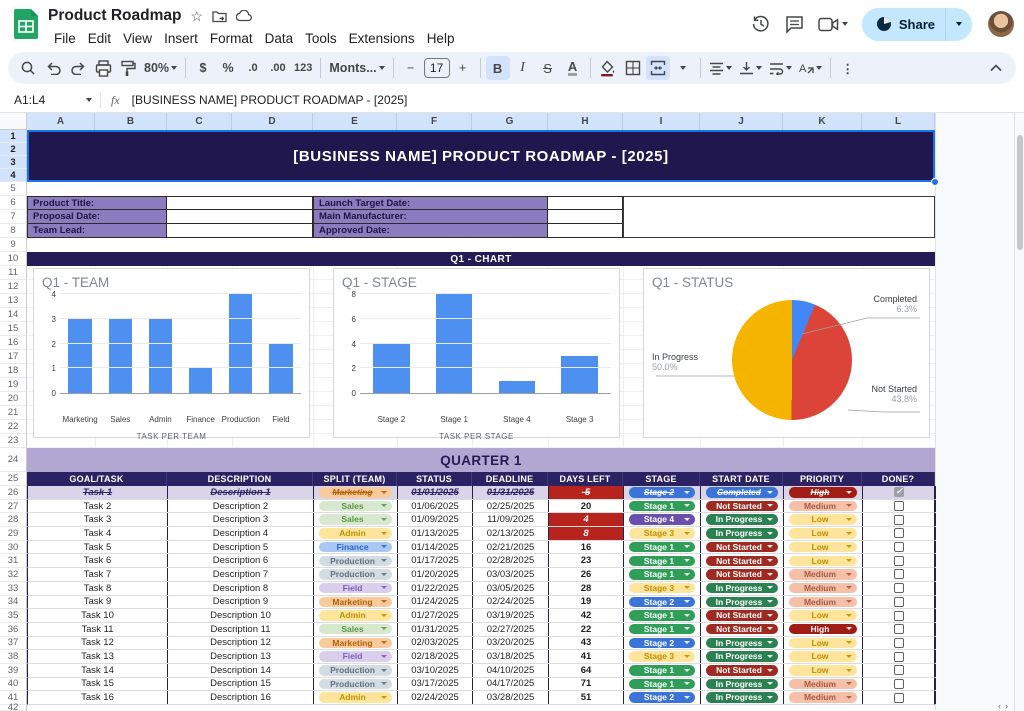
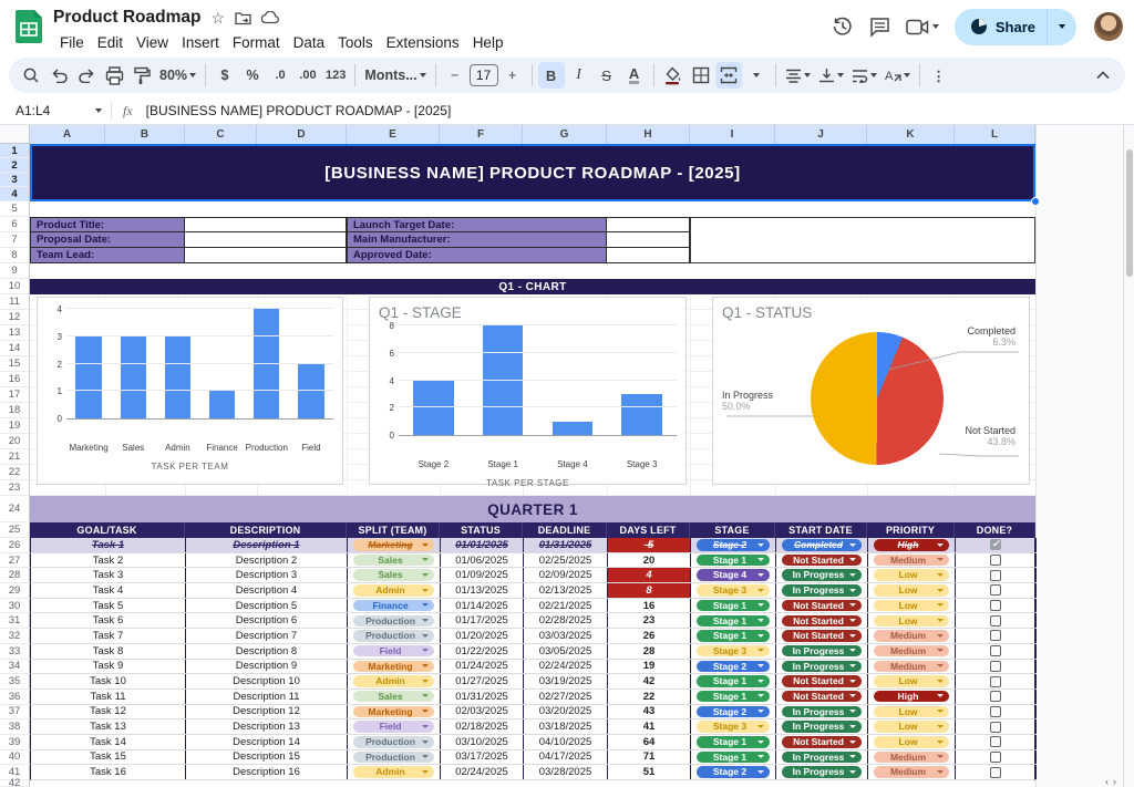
  Product Roadmap
  ☆
  File
  Edit
  View
  Insert
  Format
  Data
  Tools
  Extensions
  Help
  Share
  80%
  $
  %
  .0
  .00
  123
  Monts...
  −
  17
  +
  B
  I
  S
  A
  A
  ⋮
  A1:L4
  fx
  [BUSINESS NAME] PRODUCT ROADMAP - [2025]
  A
  B
  C
  D
  E
  F
  G
  H
  I
  J
  K
  L
  1
  2
  3
  4
  5
  6
  7
  8
  9
  10
  11
  12
  13
  14
  15
  16
  17
  18
  19
  20
  21
  22
  23
  24
  25
  26
  27
  28
  29
  30
  31
  32
  33
  34
  35
  36
  37
  38
  39
  40
  41
  42
  [BUSINESS NAME] PRODUCT ROADMAP - [2025]
  Product Title:
  Launch Target Date:
  Proposal Date:
  Main Manufacturer:
  Team Lead:
  Approved Date:
  Q1 - CHART
- Q1 - TEAM
  4
  3
  2
  1
  0
  Marketing
  Sales
  Admin
  Finance
  Production
  Field
  TASK PER TEAM
  Q1 - STAGE
  8
  6
  4
  2
  0
  Stage 2
  Stage 1
  Stage 4
  Stage 3
  TASK PER STAGE
  Q1 - STATUS
  Completed
  6.3%
  Not Started
  43.8%
  In Progress
  50.0%
  QUARTER 1
  GOAL/TASK
  DESCRIPTION
  SPLIT (TEAM)
  STATUS
  DEADLINE
  DAYS LEFT
  STAGE
  START DATE
  PRIORITY
  DONE?
  Task 1
  Description 1
  Marketing
  01/01/2025
  01/31/2025
  -5
  Stage 2
  Completed
  High
  Task 2
  Description 2
  Sales
  01/06/2025
  02/25/2025
  20
  Stage 1
  Not Started
  Medium
  Task 3
  Description 3
  Sales
  01/09/2025
- 11/09/2025
+ 02/09/2025
  4
  Stage 4
  In Progress
  Low
  Task 4
  Description 4
  Admin
  01/13/2025
  02/13/2025
  8
  Stage 3
  In Progress
  Low
  Task 5
  Description 5
  Finance
  01/14/2025
  02/21/2025
  16
  Stage 1
  Not Started
  Low
  Task 6
  Description 6
  Production
  01/17/2025
  02/28/2025
  23
  Stage 1
  Not Started
  Low
  Task 7
  Description 7
  Production
  01/20/2025
  03/03/2025
  26
  Stage 1
  Not Started
  Medium
  Task 8
  Description 8
  Field
  01/22/2025
  03/05/2025
  28
  Stage 3
  In Progress
  Medium
  Task 9
  Description 9
  Marketing
  01/24/2025
  02/24/2025
  19
  Stage 2
  In Progress
  Medium
  Task 10
  Description 10
  Admin
  01/27/2025
  03/19/2025
  42
  Stage 1
  Not Started
  Low
  Task 11
  Description 11
  Sales
  01/31/2025
  02/27/2025
  22
  Stage 1
  Not Started
  High
  Task 12
  Description 12
  Marketing
  02/03/2025
  03/20/2025
  43
  Stage 2
  In Progress
  Low
  Task 13
  Description 13
  Field
  02/18/2025
  03/18/2025
  41
  Stage 3
  In Progress
  Low
  Task 14
  Description 14
  Production
  03/10/2025
  04/10/2025
  64
  Stage 1
  Not Started
  Low
  Task 15
  Description 15
  Production
  03/17/2025
  04/17/2025
  71
  Stage 1
  In Progress
  Medium
  Task 16
  Description 16
  Admin
  02/24/2025
  03/28/2025
  51
  Stage 2
  In Progress
  Medium
  ‹›
